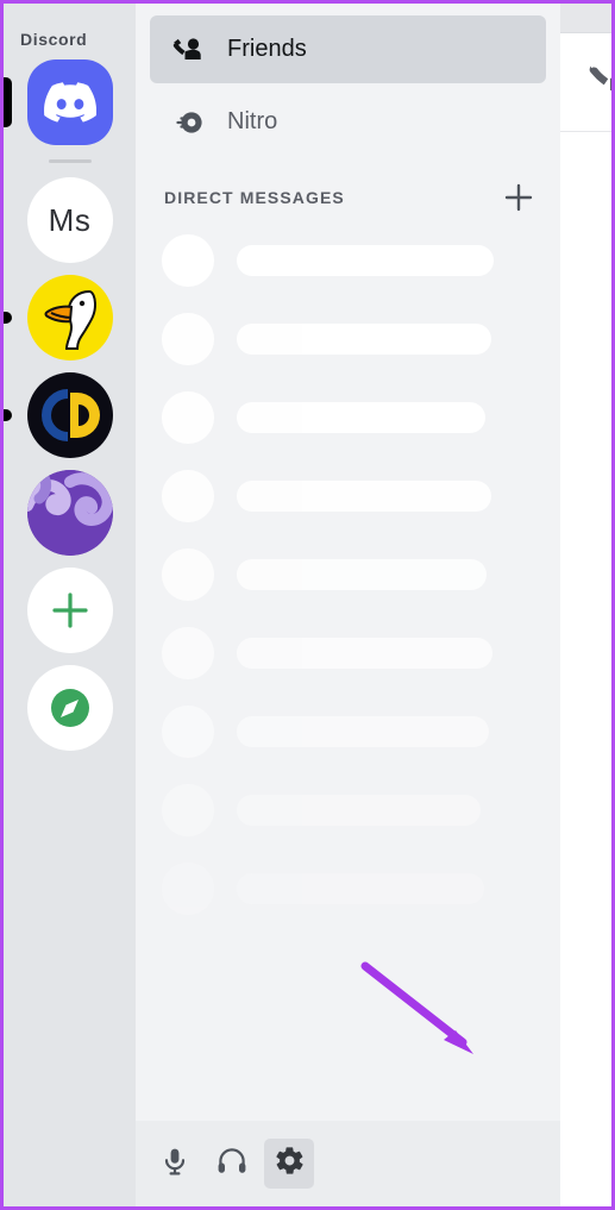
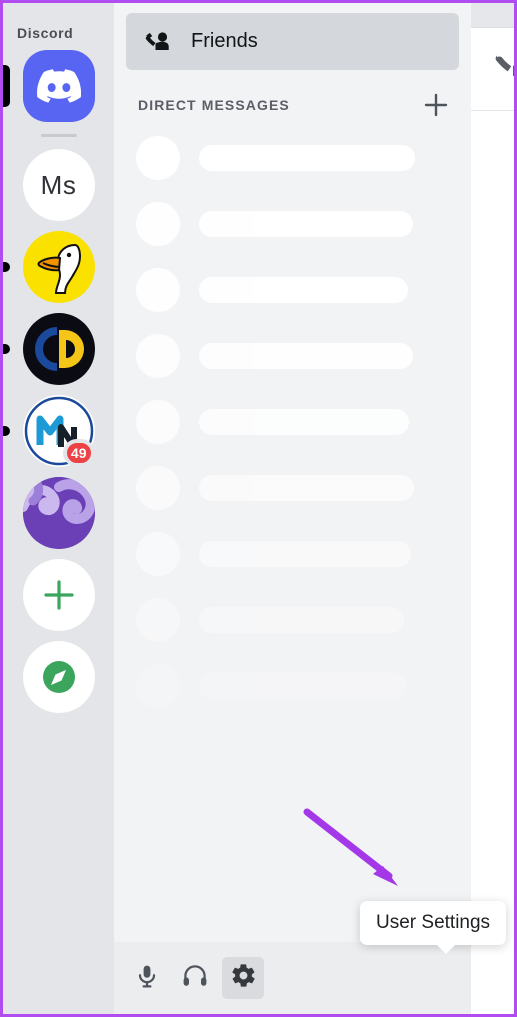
  Discord
  Ms
+ 49
  Friends
- Nitro
  DIRECT MESSAGES
+ User Settings
